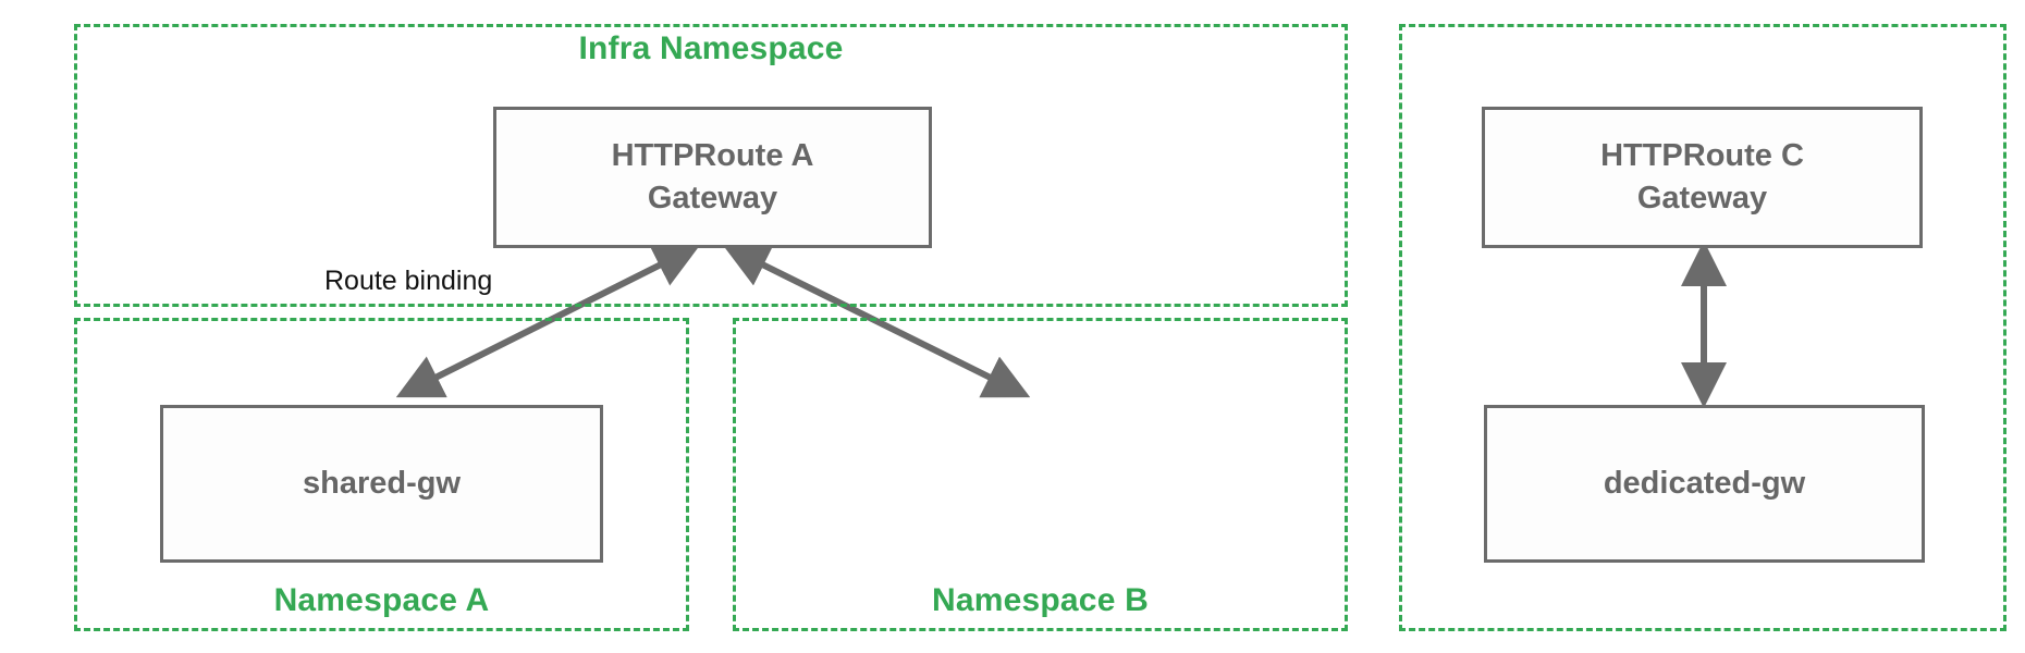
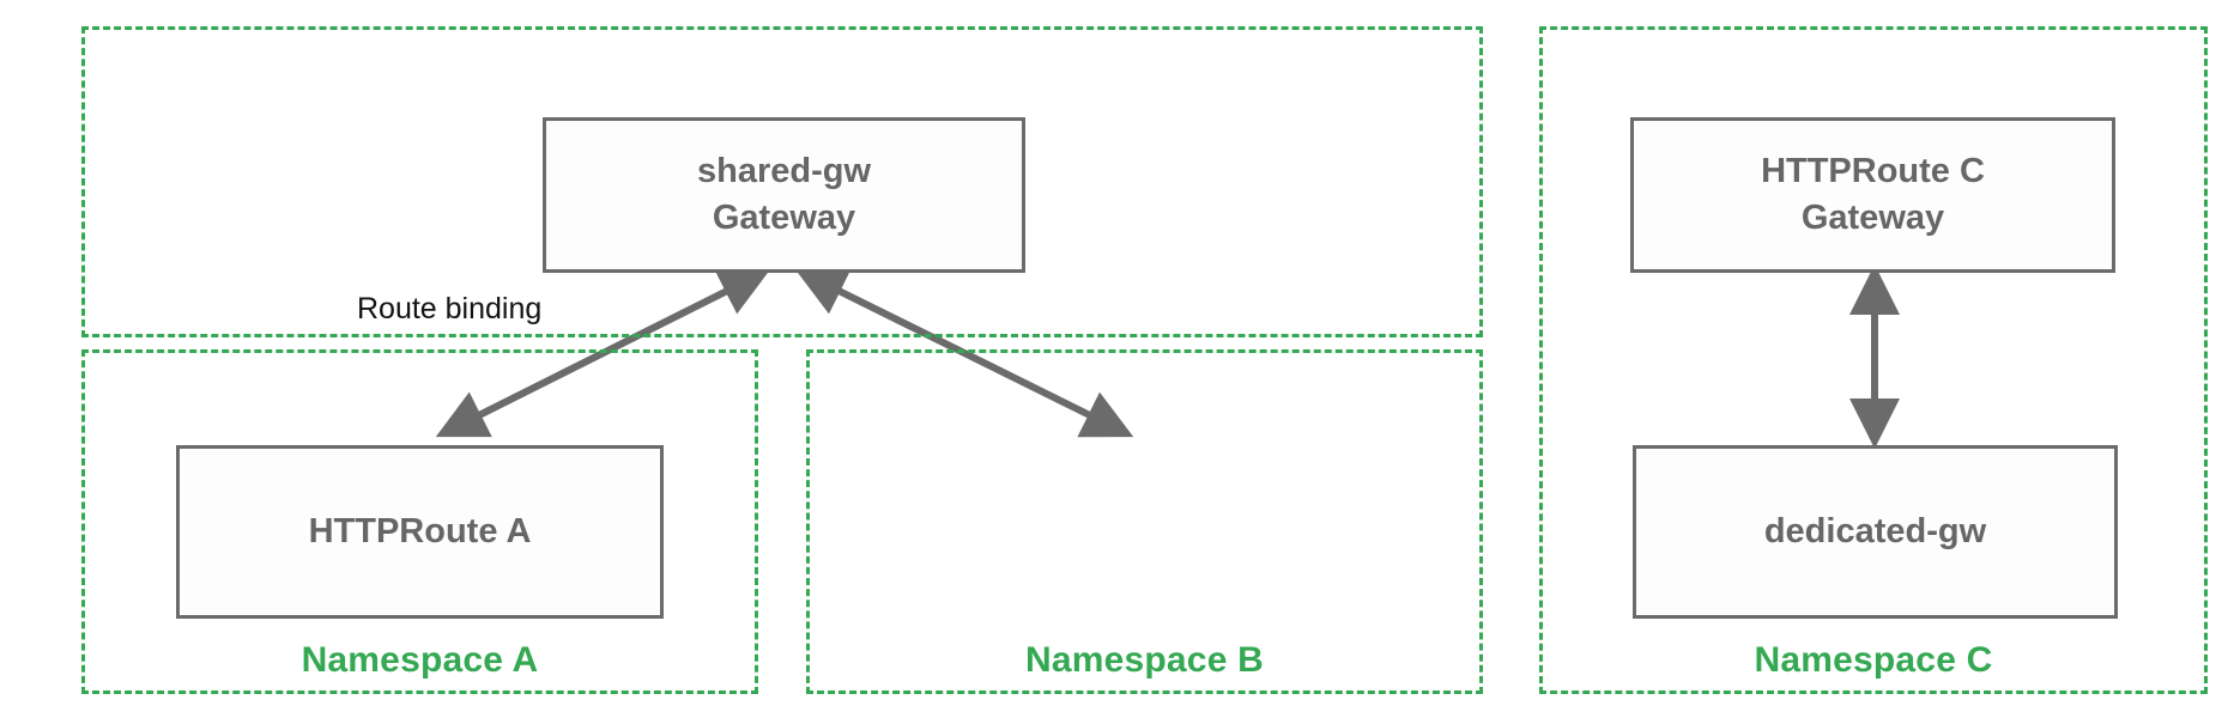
- Infra Namespace
  Namespace A
  Namespace B
+ Namespace C
- HTTPRoute A
+ shared-gw
  Gateway
  HTTPRoute C
  Gateway
- shared-gw
+ HTTPRoute A
  dedicated-gw
  Route binding
